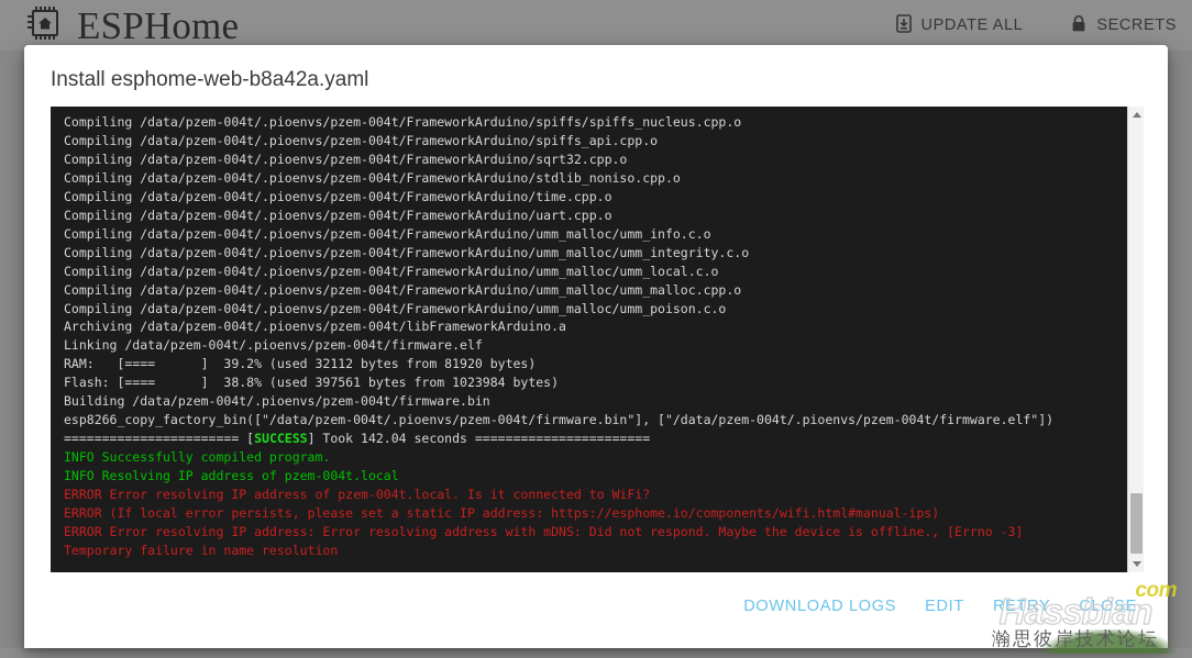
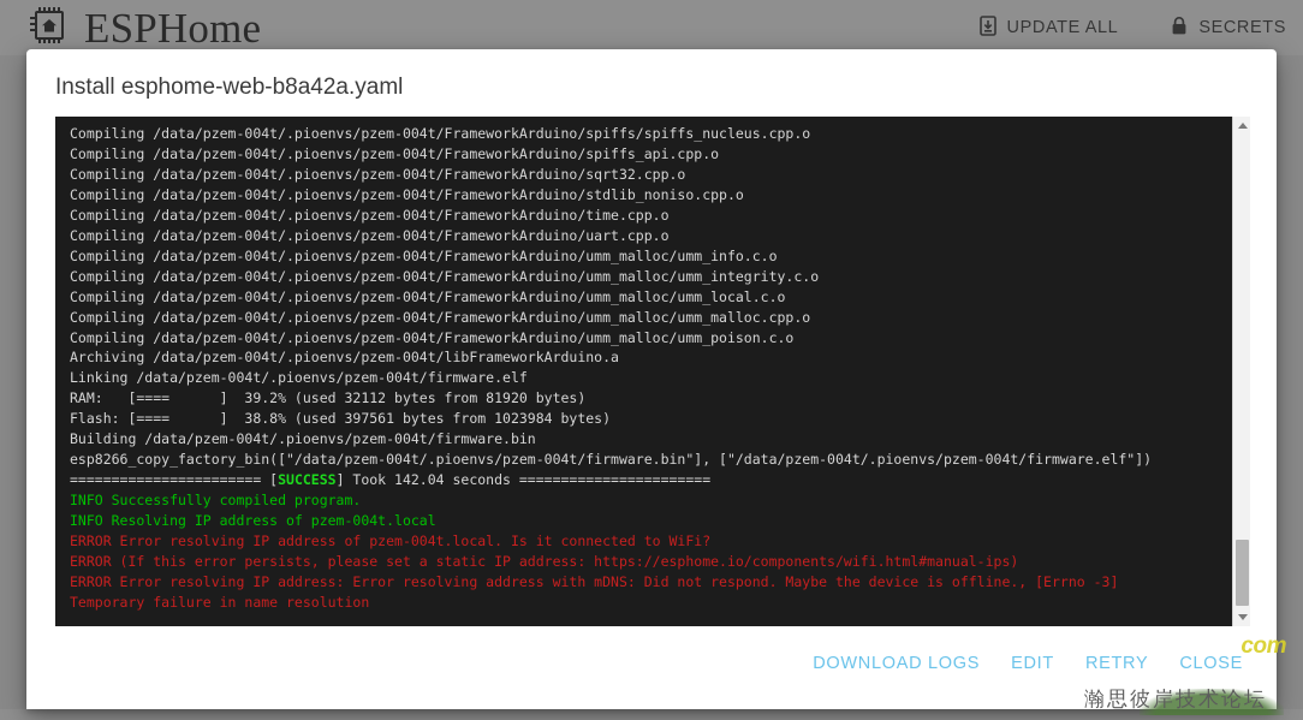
  ESPHome
  UPDATE ALL
  SECRETS
  Install esphome-web-b8a42a.yaml
  Compiling /data/pzem-004t/.pioenvs/pzem-004t/FrameworkArduino/spiffs/spiffs_nucleus.cpp.o
  Compiling /data/pzem-004t/.pioenvs/pzem-004t/FrameworkArduino/spiffs_api.cpp.o
  Compiling /data/pzem-004t/.pioenvs/pzem-004t/FrameworkArduino/sqrt32.cpp.o
  Compiling /data/pzem-004t/.pioenvs/pzem-004t/FrameworkArduino/stdlib_noniso.cpp.o
  Compiling /data/pzem-004t/.pioenvs/pzem-004t/FrameworkArduino/time.cpp.o
  Compiling /data/pzem-004t/.pioenvs/pzem-004t/FrameworkArduino/uart.cpp.o
  Compiling /data/pzem-004t/.pioenvs/pzem-004t/FrameworkArduino/umm_malloc/umm_info.c.o
  Compiling /data/pzem-004t/.pioenvs/pzem-004t/FrameworkArduino/umm_malloc/umm_integrity.c.o
  Compiling /data/pzem-004t/.pioenvs/pzem-004t/FrameworkArduino/umm_malloc/umm_local.c.o
  Compiling /data/pzem-004t/.pioenvs/pzem-004t/FrameworkArduino/umm_malloc/umm_malloc.cpp.o
  Compiling /data/pzem-004t/.pioenvs/pzem-004t/FrameworkArduino/umm_malloc/umm_poison.c.o
  Archiving /data/pzem-004t/.pioenvs/pzem-004t/libFrameworkArduino.a
  Linking /data/pzem-004t/.pioenvs/pzem-004t/firmware.elf
  RAM: [==== ] 39.2% (used 32112 bytes from 81920 bytes)
  Flash: [==== ] 38.8% (used 397561 bytes from 1023984 bytes)
  Building /data/pzem-004t/.pioenvs/pzem-004t/firmware.bin
  esp8266_copy_factory_bin(["/data/pzem-004t/.pioenvs/pzem-004t/firmware.bin"], ["/data/pzem-004t/.pioenvs/pzem-004t/firmware.elf"])
  ======================= [SUCCESS] Took 142.04 seconds =======================
  INFO Successfully compiled program.
  INFO Resolving IP address of pzem-004t.local
  ERROR Error resolving IP address of pzem-004t.local. Is it connected to WiFi?
- ERROR (If local error persists, please set a static IP address: https://esphome.io/components/wifi.html#manual-ips)
+ ERROR (If this error persists, please set a static IP address: https://esphome.io/components/wifi.html#manual-ips)
  ERROR Error resolving IP address: Error resolving address with mDNS: Did not respond. Maybe the device is offline., [Errno -3]
  Temporary failure in name resolution
  DOWNLOAD LOGS
  EDIT
  RETRY
  CLOSE
  com
- Hassbian
  瀚思彼岸技术论坛
